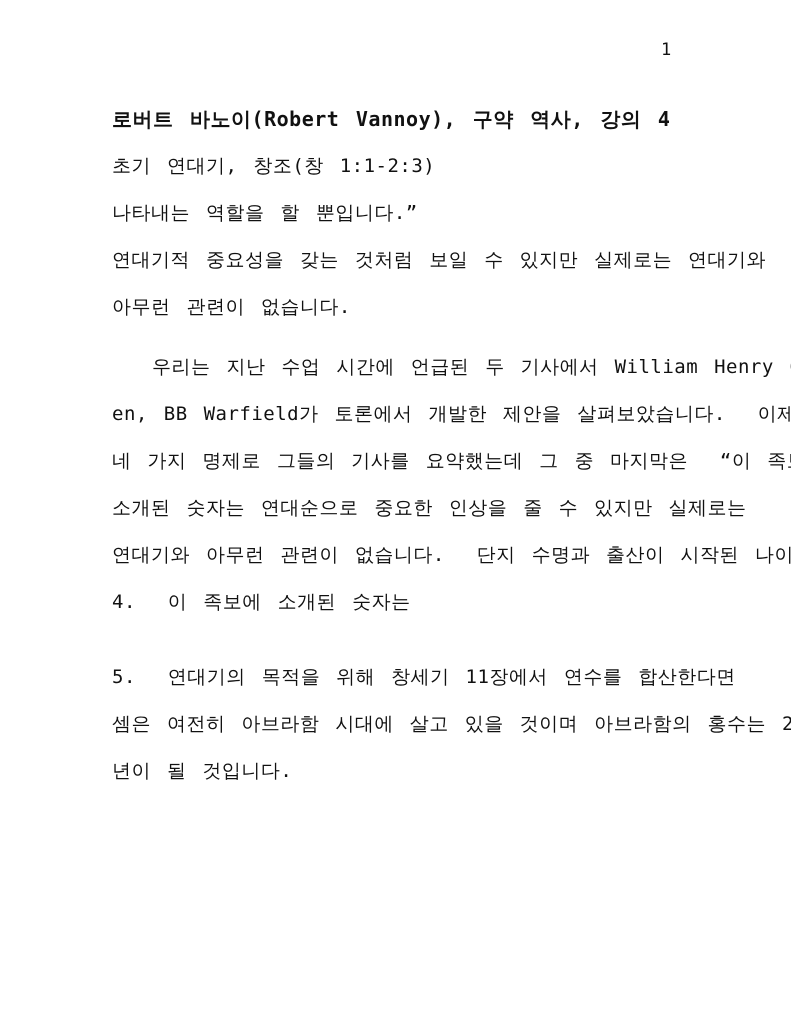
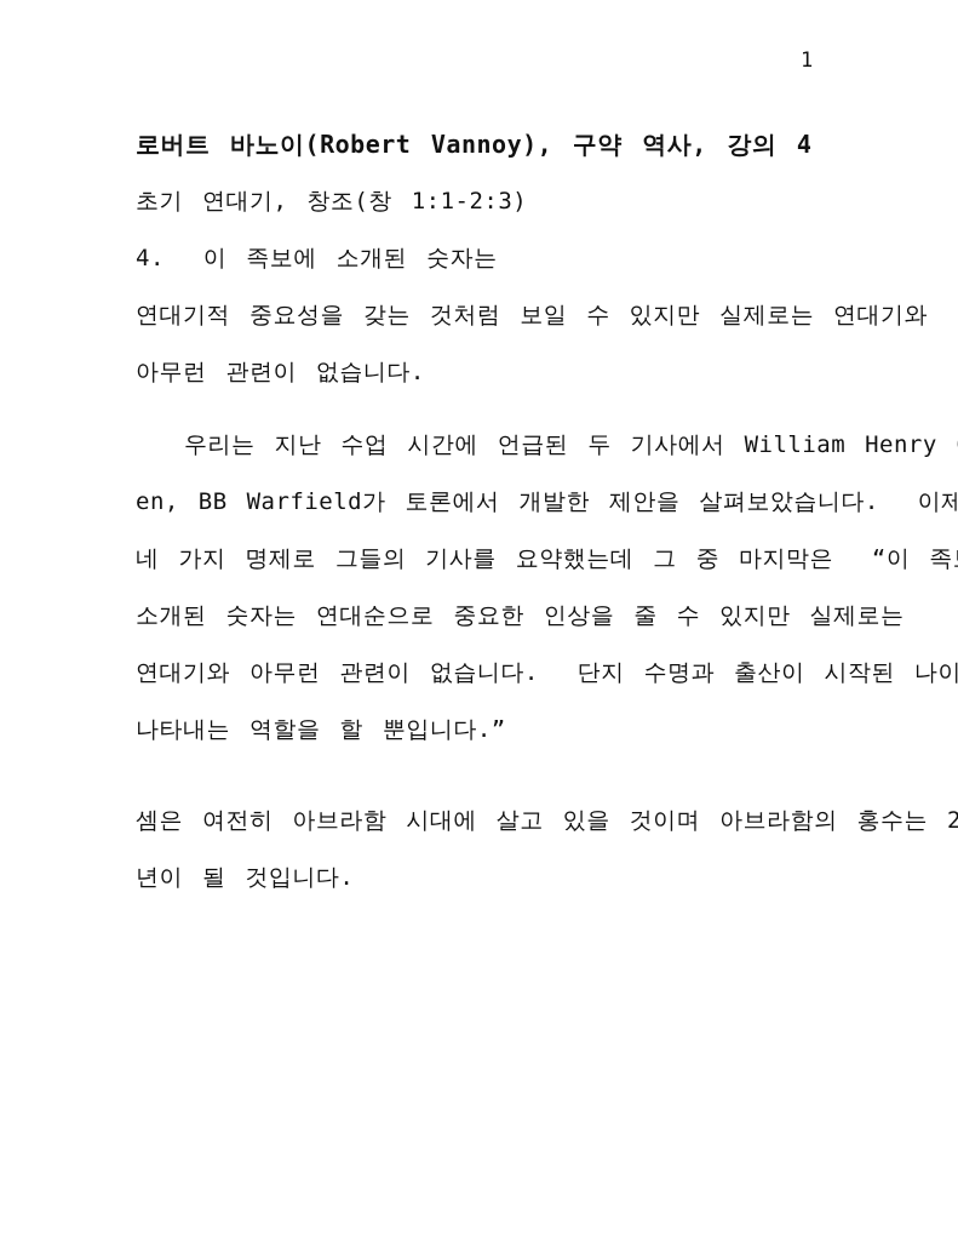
  1
  로버트 바노이(Robert Vannoy), 구약 역사, 강의 4
  초기 연대기, 창조(창 1:1-2:3)
- 나타내는 역할을 할 뿐입니다.”
+ 4. 이 족보에 소개된 숫자는
  연대기적 중요성을 갖는 것처럼 보일 수 있지만 실제로는 연대기와
  아무런 관련이 없습니다.
  우리는 지난 수업 시간에 언급된 두 기사에서 William Henry
  en, BB Warfield가 토론에서 개발한 제안을 살펴보았습니다. 이제
  네 가지 명제로 그들의 기사를 요약했는데 그 중 마지막은 “이 족
  소개된 숫자는 연대순으로 중요한 인상을 줄 수 있지만 실제로는
  연대기와 아무런 관련이 없습니다. 단지 수명과 출산이 시작된 나이
- 4. 이 족보에 소개된 숫자는
+ 나타내는 역할을 할 뿐입니다.”
- 5. 연대기의 목적을 위해 창세기 11장에서 연수를 합산한다면
  셈은 여전히 아브라함 시대에 살고 있을 것이며 아브라함의 홍수는 2
  년이 될 것입니다.
